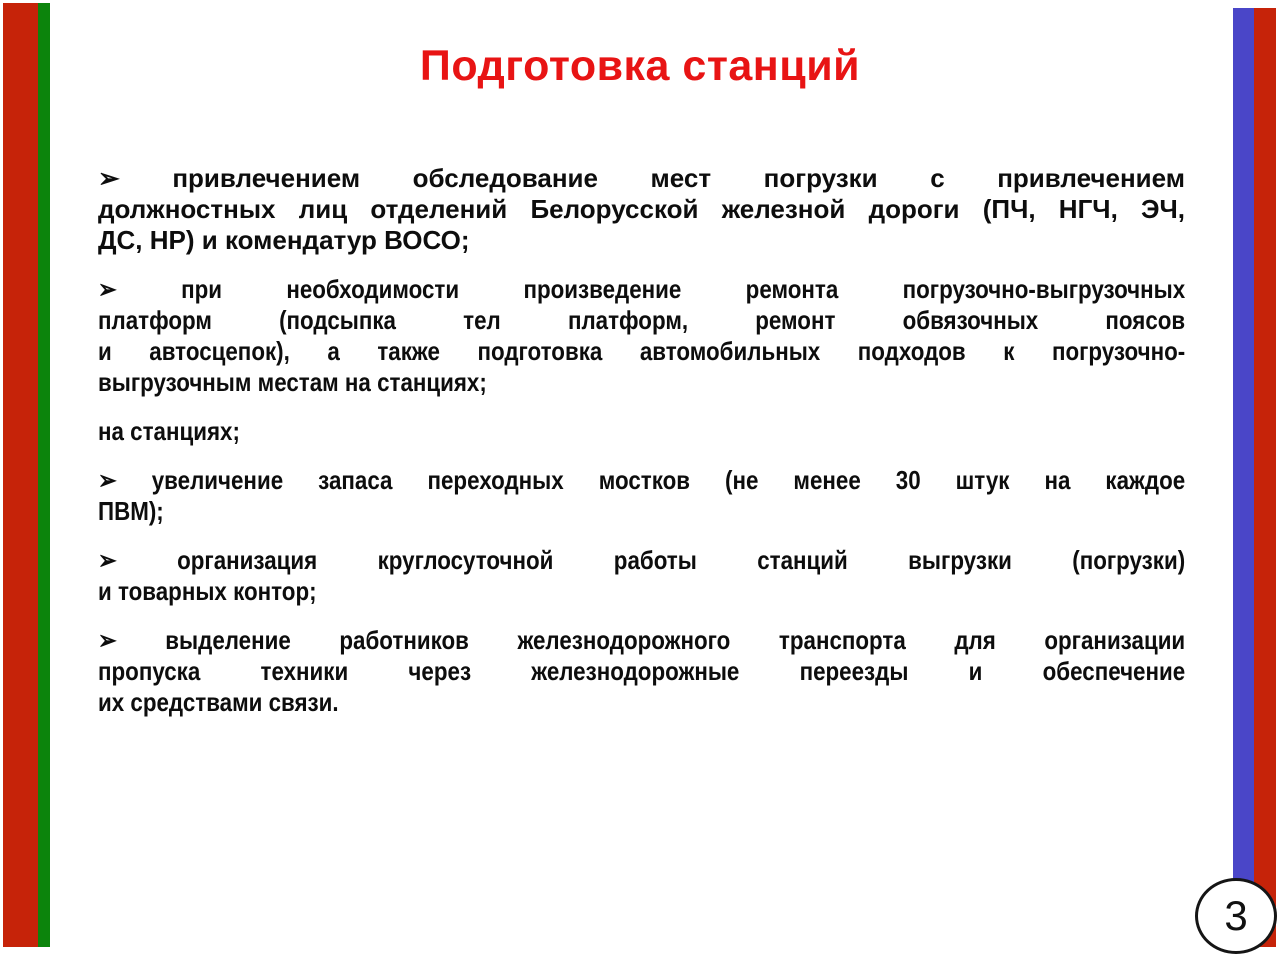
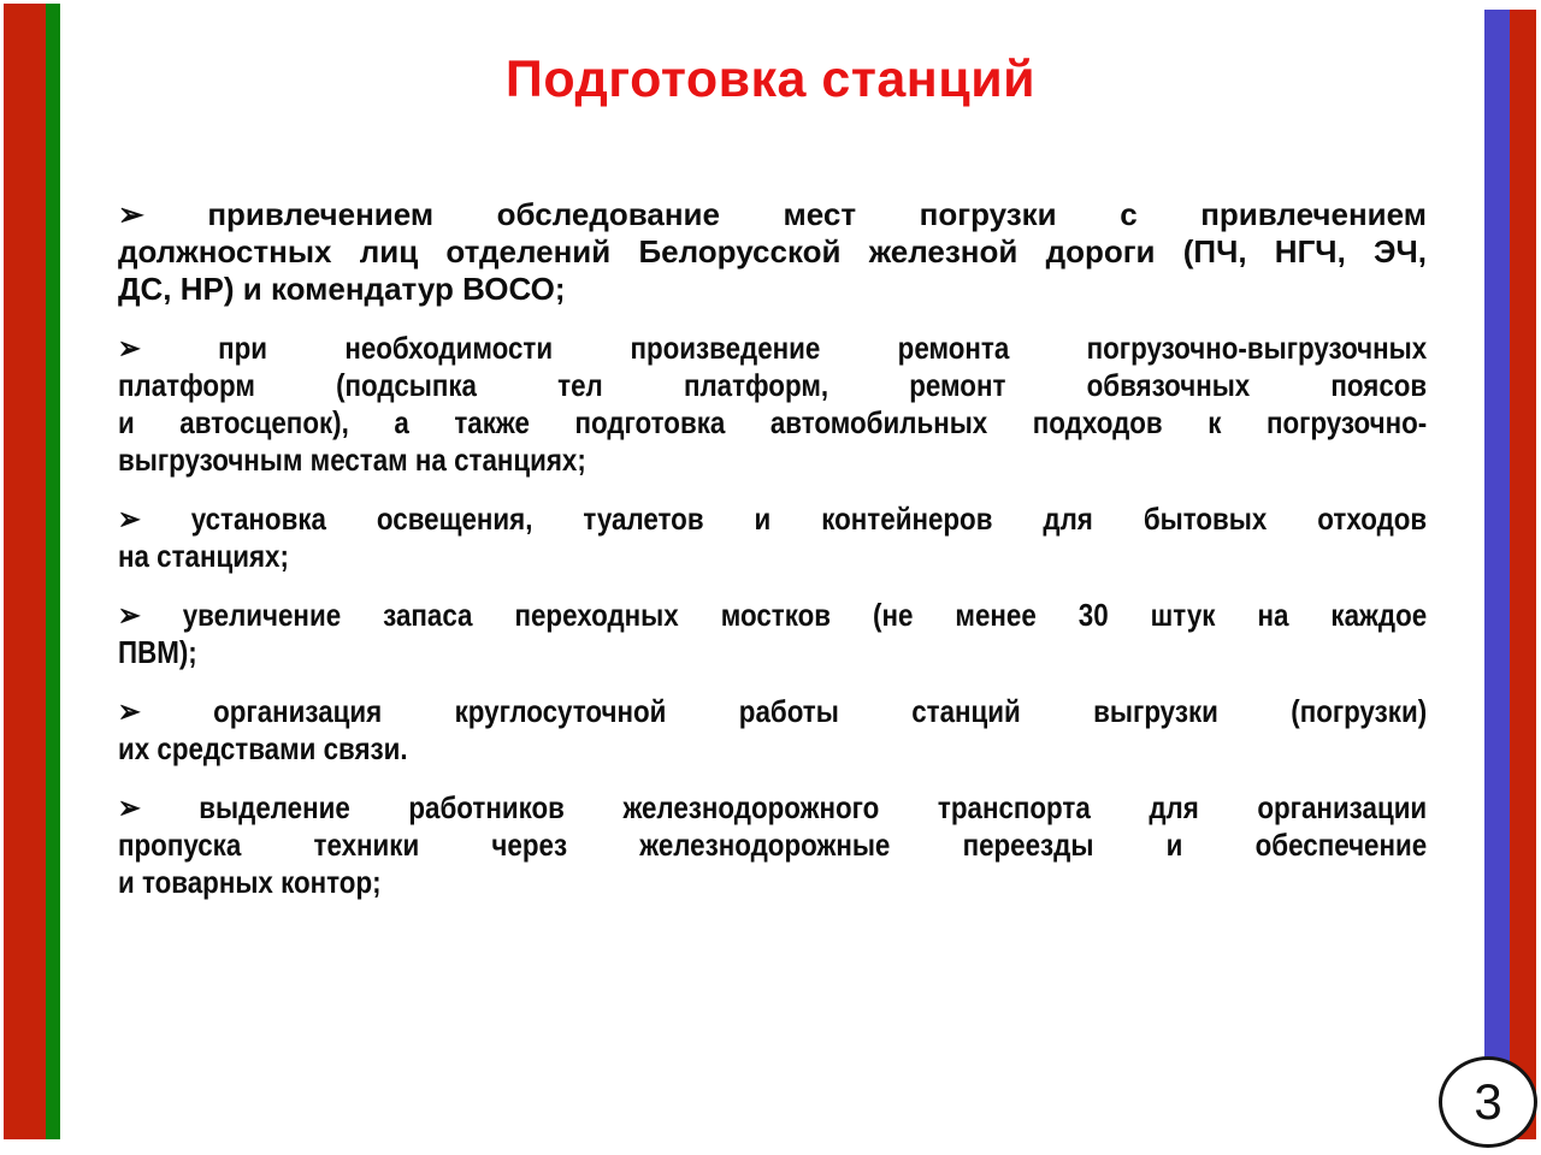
  Подготовка станций
  ➢ привлечением обследование мест погрузки с привлечением
  должностных лиц отделений Белорусской железной дороги (ПЧ, НГЧ, ЭЧ,
  ДС, НР) и комендатур ВОСО;
  ➢ при необходимости произведение ремонта погрузочно-выгрузочных
  платформ (подсыпка тел платформ, ремонт обвязочных поясов
  и автосцепок), а также подготовка автомобильных подходов к погрузочно-
  выгрузочным местам на станциях;
+ ➢ установка освещения, туалетов и контейнеров для бытовых отходов
  на станциях;
  ➢ увеличение запаса переходных мостков (не менее 30 штук на каждое
  ПВМ);
  ➢ организация круглосуточной работы станций выгрузки (погрузки)
- и товарных контор;
+ их средствами связи.
  ➢ выделение работников железнодорожного транспорта для организации
  пропуска техники через железнодорожные переезды и обеспечение
- их средствами связи.
+ и товарных контор;
  3
